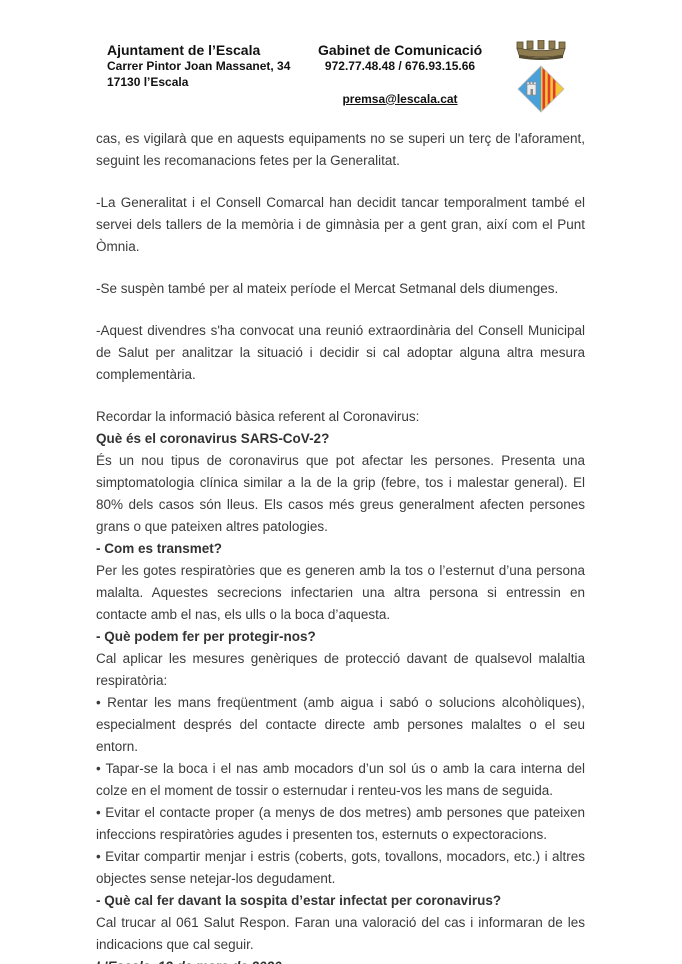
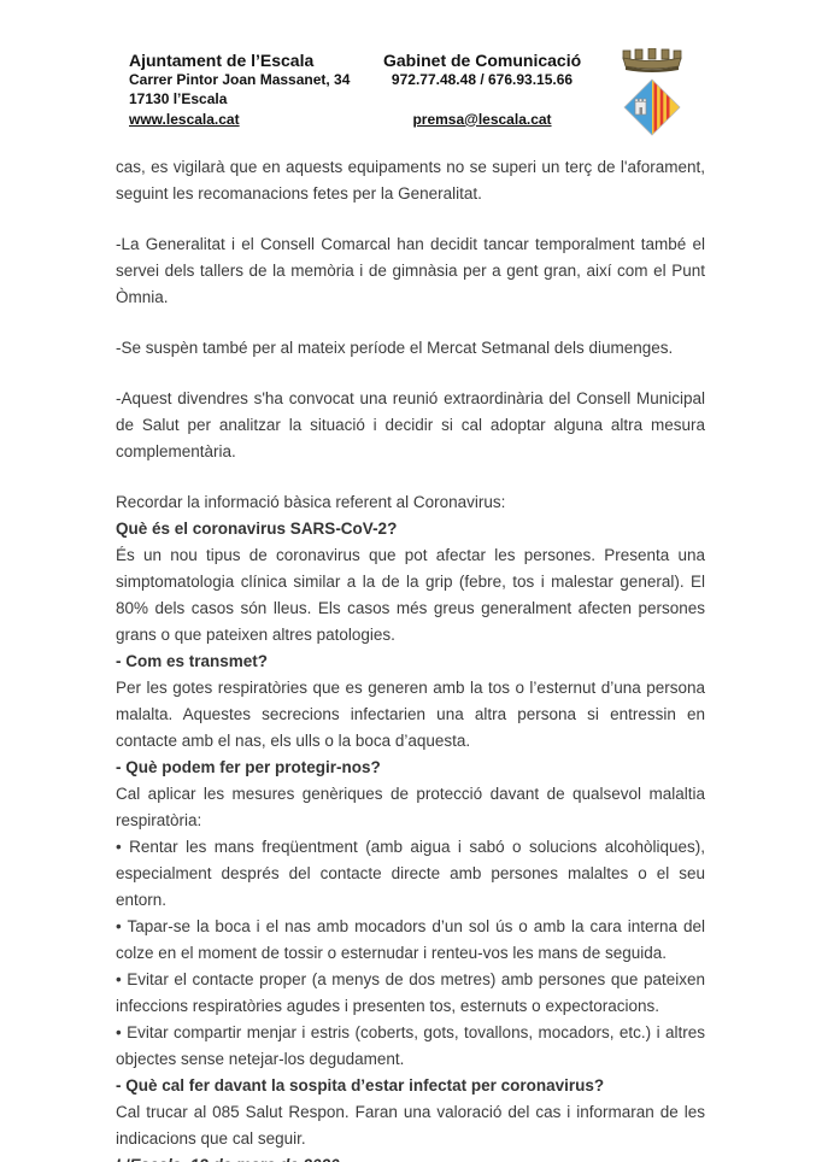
  Ajuntament de l’Escala
  Carrer Pintor Joan Massanet, 34
  17130 l’Escala
+ www.lescala.cat
  Gabinet de Comunicació
  972.77.48.48 / 676.93.15.66
  premsa@lescala.cat
  cas, es vigilarà que en aquests equipaments no se superi un terç de l'aforament, seguint les recomanacions fetes per la Generalitat.
  -La Generalitat i el Consell Comarcal han decidit tancar temporalment també el servei dels tallers de la memòria i de gimnàsia per a gent gran, així com el Punt Òmnia.
  -Se suspèn també per al mateix període el Mercat Setmanal dels diumenges.
  -Aquest divendres s'ha convocat una reunió extraordinària del Consell Municipal de Salut per analitzar la situació i decidir si cal adoptar alguna altra mesura complementària.
  Recordar la informació bàsica referent al Coronavirus:
  Què és el coronavirus SARS-CoV-2?
  És un nou tipus de coronavirus que pot afectar les persones. Presenta una simptomatologia clínica similar a la de la grip (febre, tos i malestar general). El 80% dels casos són lleus. Els casos més greus generalment afecten persones grans o que pateixen altres patologies.
  - Com es transmet?
  Per les gotes respiratòries que es generen amb la tos o l’esternut d’una persona malalta. Aquestes secrecions infectarien una altra persona si entressin en contacte amb el nas, els ulls o la boca d’aquesta.
  - Què podem fer per protegir-nos?
  Cal aplicar les mesures genèriques de protecció davant de qualsevol malaltia respiratòria:
  • Rentar les mans freqüentment (amb aigua i sabó o solucions alcohòliques), especialment després del contacte directe amb persones malaltes o el seu entorn.
  • Tapar-se la boca i el nas amb mocadors d’un sol ús o amb la cara interna del colze en el moment de tossir o esternudar i renteu-vos les mans de seguida.
  • Evitar el contacte proper (a menys de dos metres) amb persones que pateixen infeccions respiratòries agudes i presenten tos, esternuts o expectoracions.
  • Evitar compartir menjar i estris (coberts, gots, tovallons, mocadors, etc.) i altres objectes sense netejar-los degudament.
  - Què cal fer davant la sospita d’estar infectat per coronavirus?
- Cal trucar al 061 Salut Respon. Faran una valoració del cas i informaran de les indicacions que cal seguir.
+ Cal trucar al 085 Salut Respon. Faran una valoració del cas i informaran de les indicacions que cal seguir.
